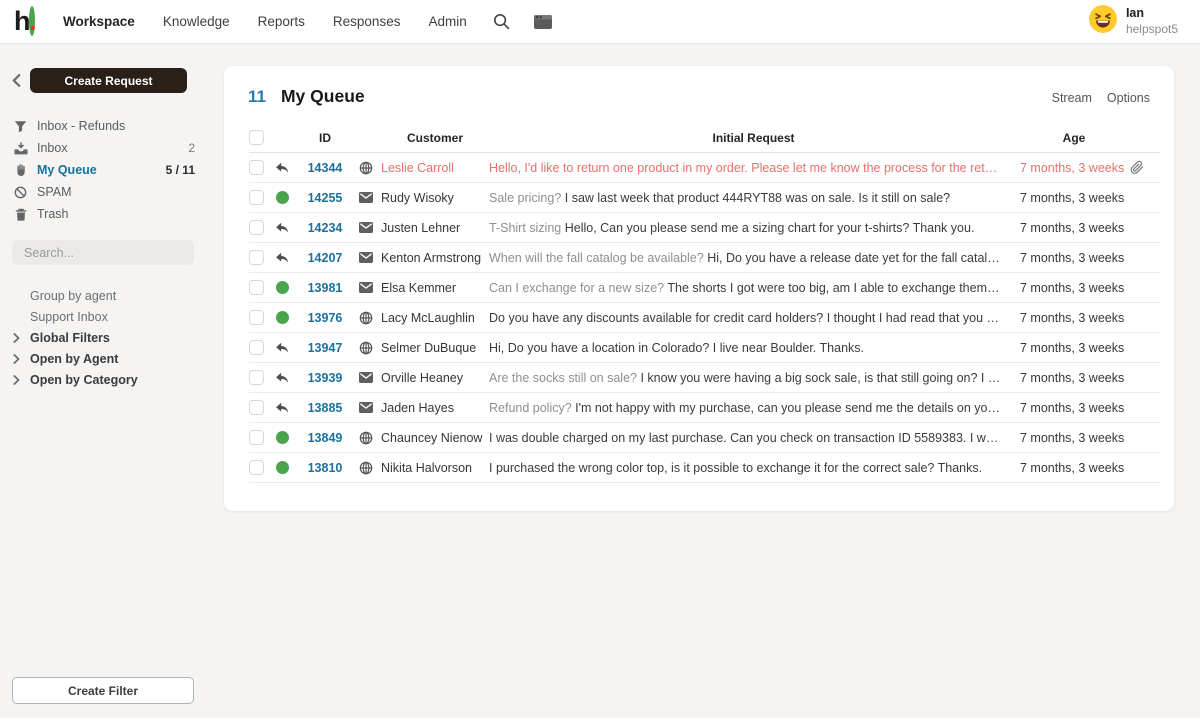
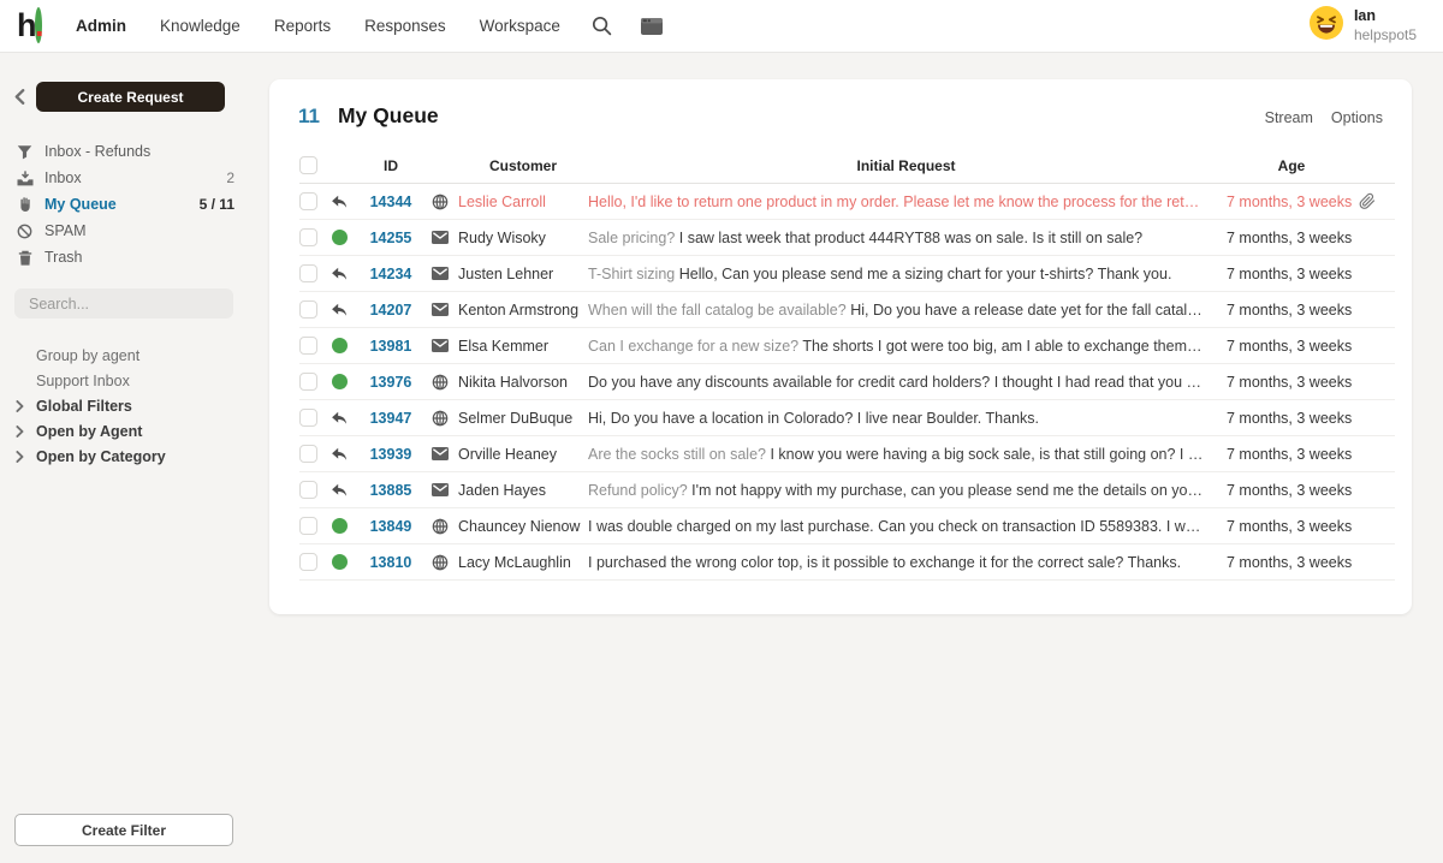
  h.
- Workspace
+ Admin
  Knowledge
  Reports
  Responses
- Admin
+ Workspace
  Ian
  helpspot5
  Create Request
  Inbox - Refunds
  Inbox
  2
  My Queue
  5 / 11
  SPAM
  Trash
  Search...
  Group by agent
  Support Inbox
  Global Filters
  Open by Agent
  Open by Category
  Create Filter
  11
  My Queue
  Stream
  Options
  ID
  Customer
  Initial Request
  Age
  14344
  Leslie Carroll
  Hello, I'd like to return one product in my order. Please let me know the process for the return.
  7 months, 3 weeks
  14255
  Rudy Wisoky
  Sale pricing? I saw last week that product 444RYT88 was on sale. Is it still on sale?
  7 months, 3 weeks
  14234
  Justen Lehner
  T-Shirt sizing Hello, Can you please send me a sizing chart for your t-shirts? Thank you.
  7 months, 3 weeks
  14207
  Kenton Armstrong
  When will the fall catalog be available? Hi, Do you have a release date yet for the fall catalog?
  7 months, 3 weeks
  13981
  Elsa Kemmer
  Can I exchange for a new size? The shorts I got were too big, am I able to exchange them or a
  7 months, 3 weeks
  13976
- Lacy McLaughlin
+ Nikita Halvorson
  Do you have any discounts available for credit card holders? I thought I had read that you do bu
  7 months, 3 weeks
  13947
  Selmer DuBuque
  Hi, Do you have a location in Colorado? I live near Boulder. Thanks.
  7 months, 3 weeks
  13939
  Orville Heaney
  Are the socks still on sale? I know you were having a big sock sale, is that still going on? I want
  7 months, 3 weeks
  13885
  Jaden Hayes
  Refund policy? I'm not happy with my purchase, can you please send me the details on your ref
  7 months, 3 weeks
  13849
  Chauncey Nienow
  I was double charged on my last purchase. Can you check on transaction ID 5589383. I was ch
  7 months, 3 weeks
  13810
- Nikita Halvorson
+ Lacy McLaughlin
  I purchased the wrong color top, is it possible to exchange it for the correct sale? Thanks.
  7 months, 3 weeks
